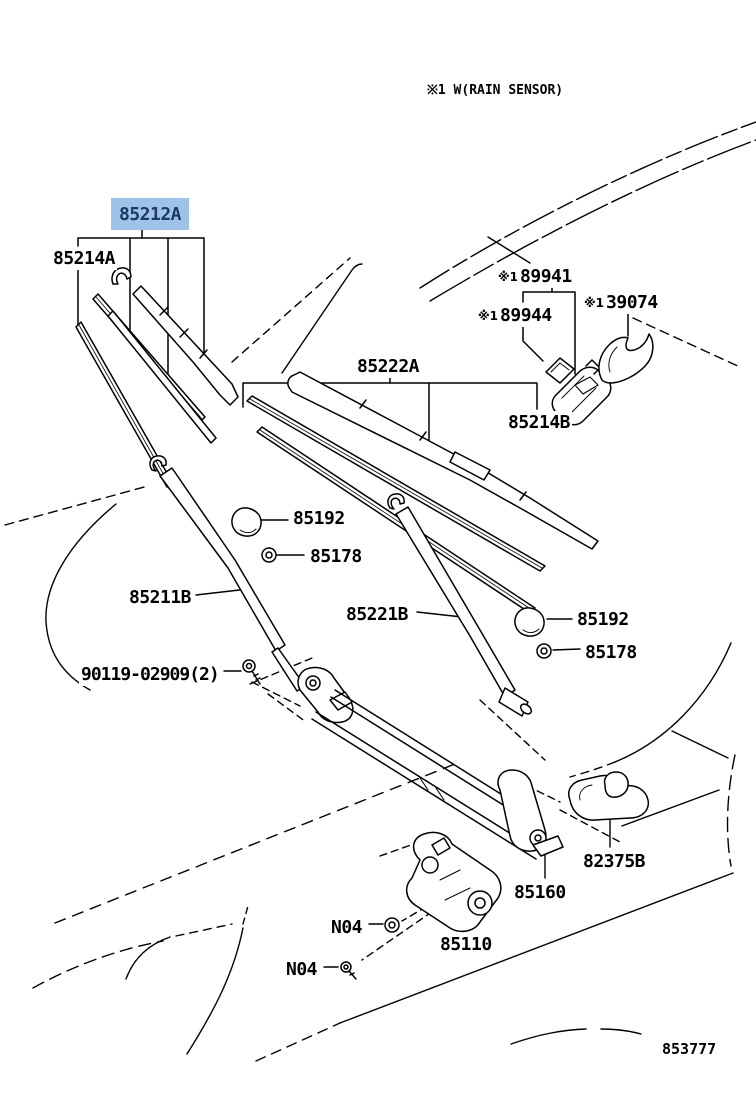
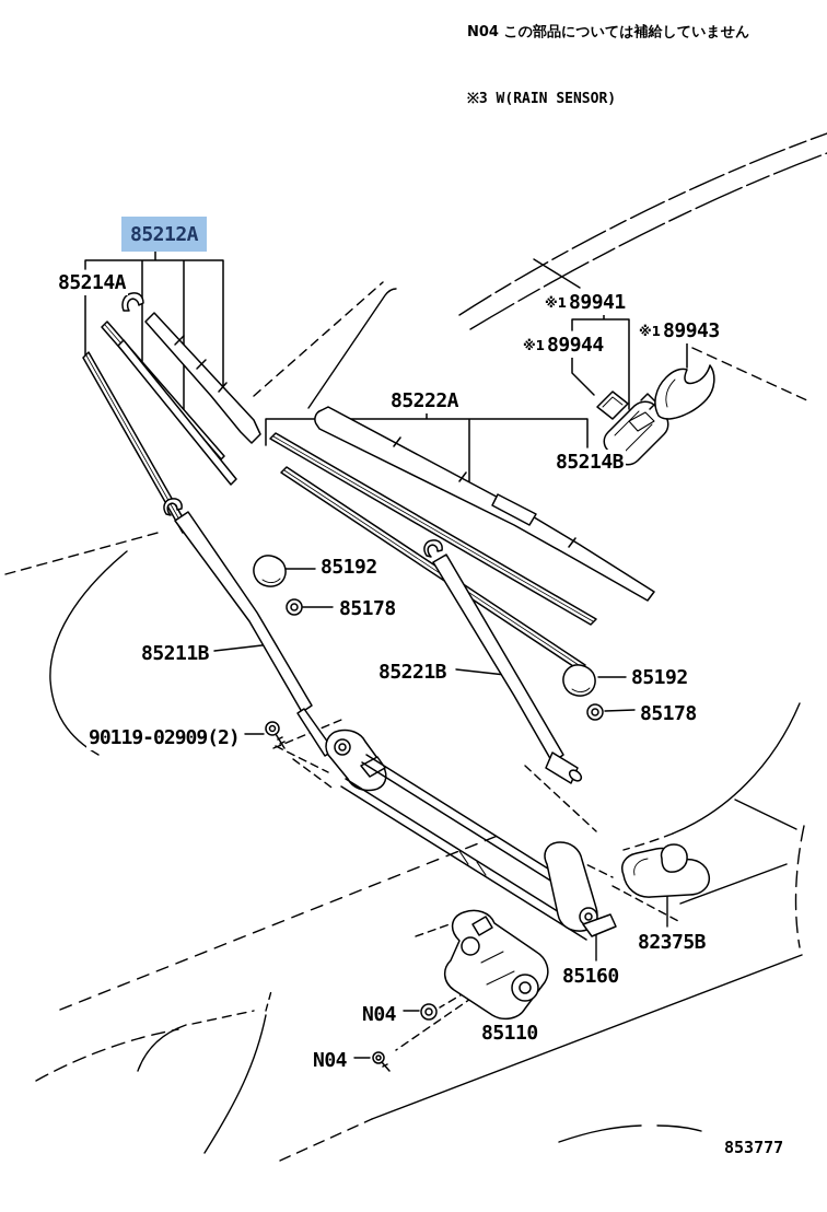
+ N04 この部品については補給していません
- ※1 W(RAIN SENSOR)
+ ※3 W(RAIN SENSOR)
  85212A
  85214A
  ※1 89941
  ※1 89944
- ※1 39074
+ ※1 89943
  85222A
  85214B
  85192
  85178
  85211B
  85221B
  85192
  85178
  90119-02909(2)
  82375B
  85160
  N04
  85110
  N04
  853777
